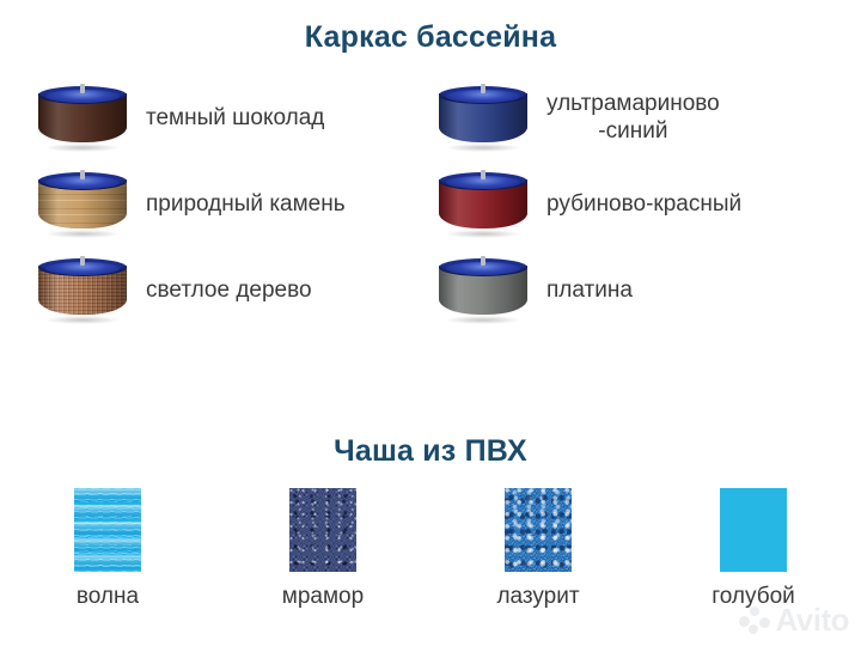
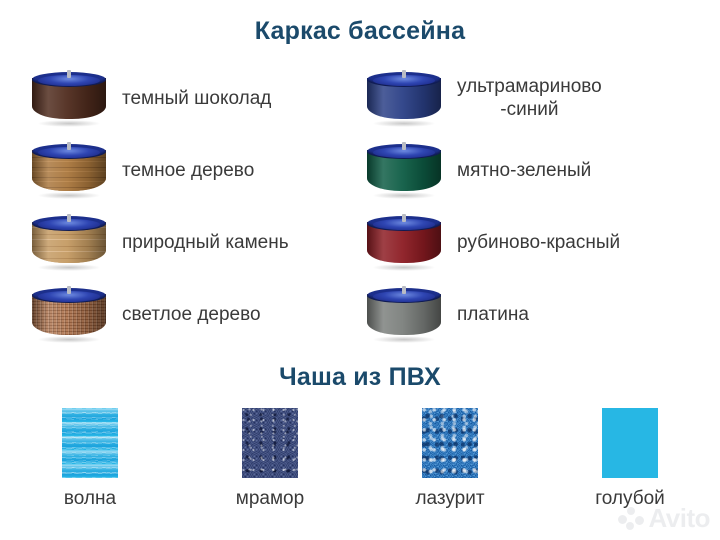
  Каркас бассейна
  темный шоколад
  ультрамариново
  -синий
+ темное дерево
+ мятно-зеленый
  природный камень
  рубиново-красный
  светлое дерево
  платина
  Чаша из ПВХ
  волна
  мрамор
  лазурит
  голубой
  Avito
